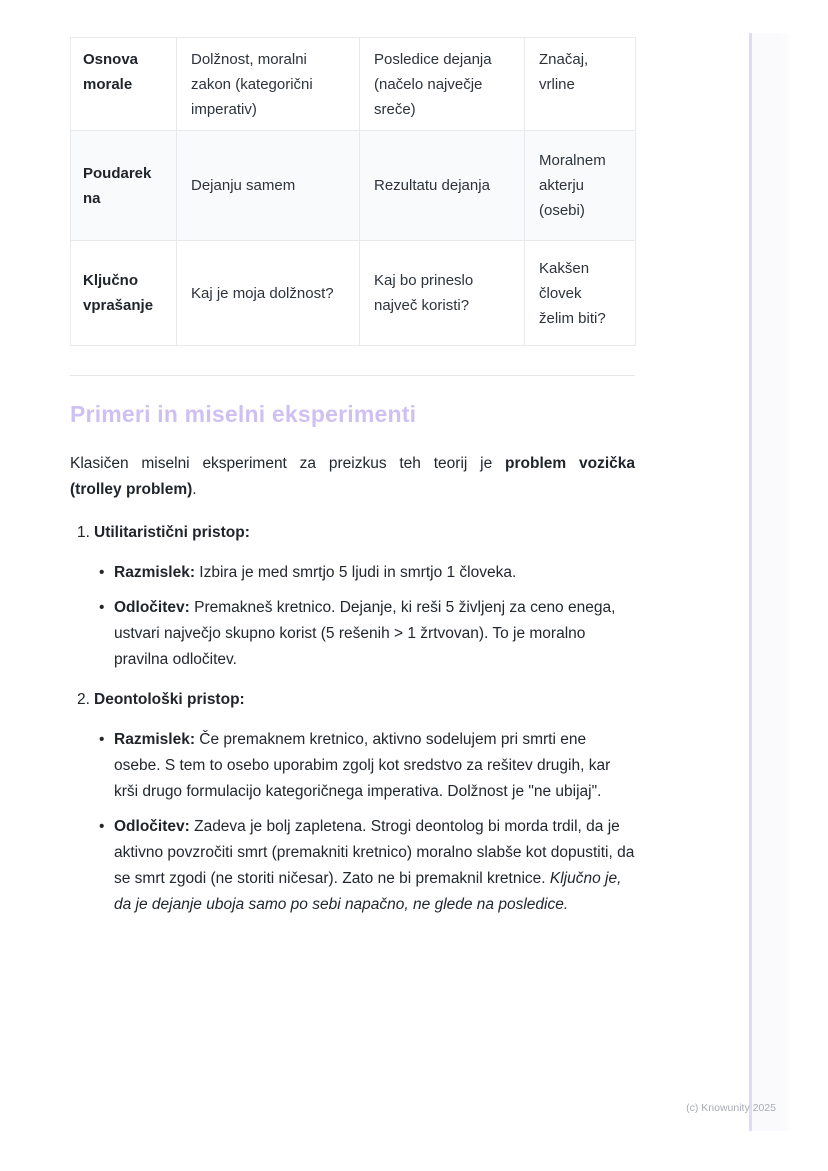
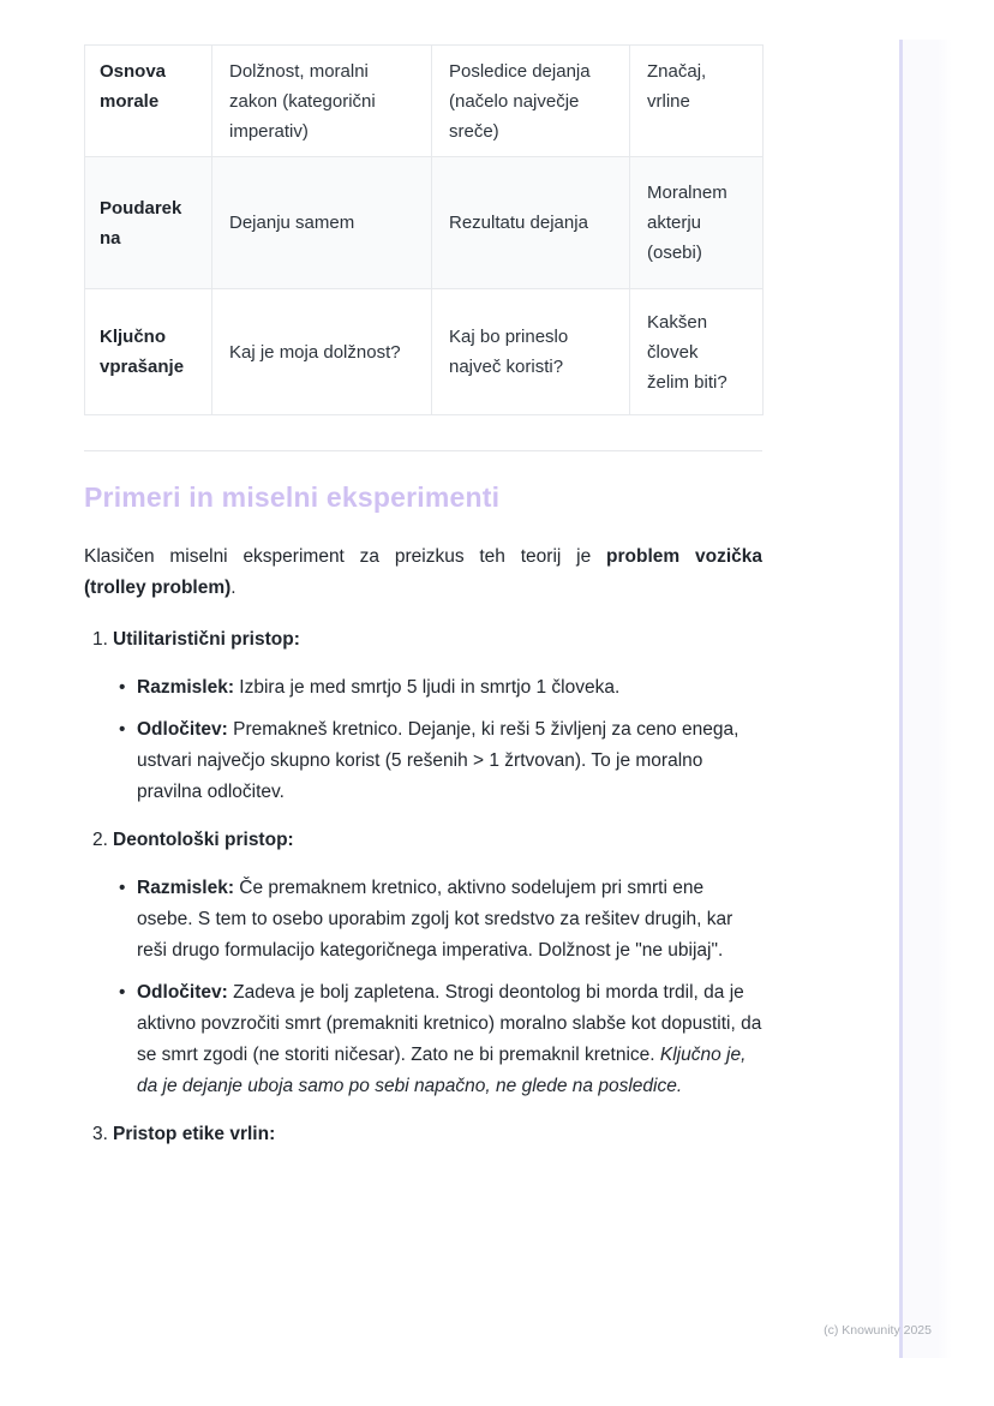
  Osnova morale	Dolžnost, moralni zakon (kategorični imperativ)	Posledice dejanja (načelo največje sreče)	Značaj, vrline
  Poudarek na	Dejanju samem	Rezultatu dejanja	Moralnem akterju (osebi)
  Ključno vprašanje	Kaj je moja dolžnost?	Kaj bo prineslo največ koristi?	Kakšen človek želim biti?
  Primeri in miselni eksperimenti
  Klasičen miselni eksperiment za preizkus teh teorij je problem vozička (trolley problem).
  1.
  Utilitaristični pristop:
  Razmislek: Izbira je med smrtjo 5 ljudi in smrtjo 1 človeka.
  Odločitev: Premakneš kretnico. Dejanje, ki reši 5 življenj za ceno enega, ustvari največjo skupno korist (5 rešenih > 1 žrtvovan). To je moralno pravilna odločitev.
  2.
  Deontološki pristop:
- Razmislek: Če premaknem kretnico, aktivno sodelujem pri smrti ene osebe. S tem to osebo uporabim zgolj kot sredstvo za rešitev drugih, kar krši drugo formulacijo kategoričnega imperativa. Dolžnost je "ne ubijaj".
+ Razmislek: Če premaknem kretnico, aktivno sodelujem pri smrti ene osebe. S tem to osebo uporabim zgolj kot sredstvo za rešitev drugih, kar reši drugo formulacijo kategoričnega imperativa. Dolžnost je "ne ubijaj".
  Odločitev: Zadeva je bolj zapletena. Strogi deontolog bi morda trdil, da je aktivno povzročiti smrt (premakniti kretnico) moralno slabše kot dopustiti, da se smrt zgodi (ne storiti ničesar). Zato ne bi premaknil kretnice. Ključno je, da je dejanje uboja samo po sebi napačno, ne glede na posledice.
+ 3.
+ Pristop etike vrlin:
  (c) Knowunity 2025
